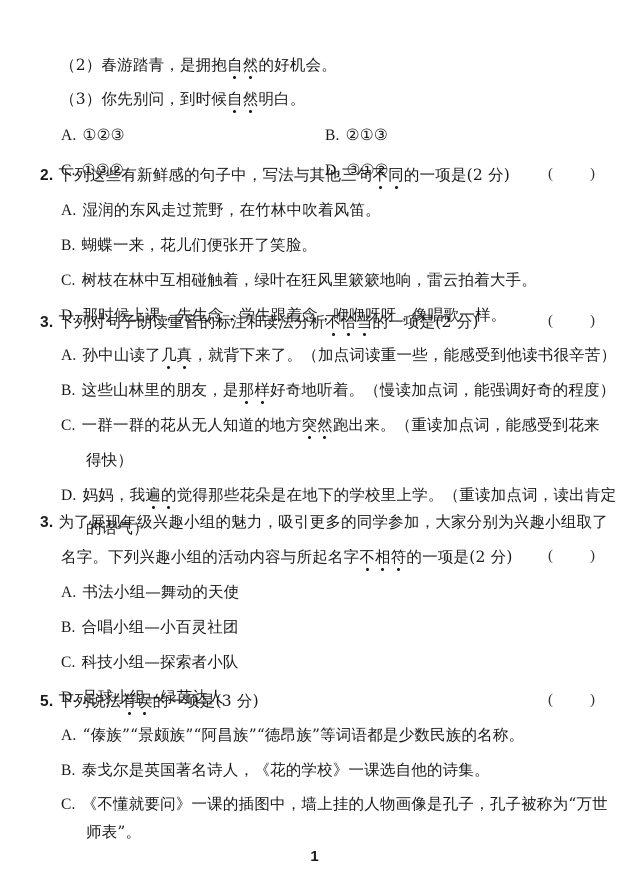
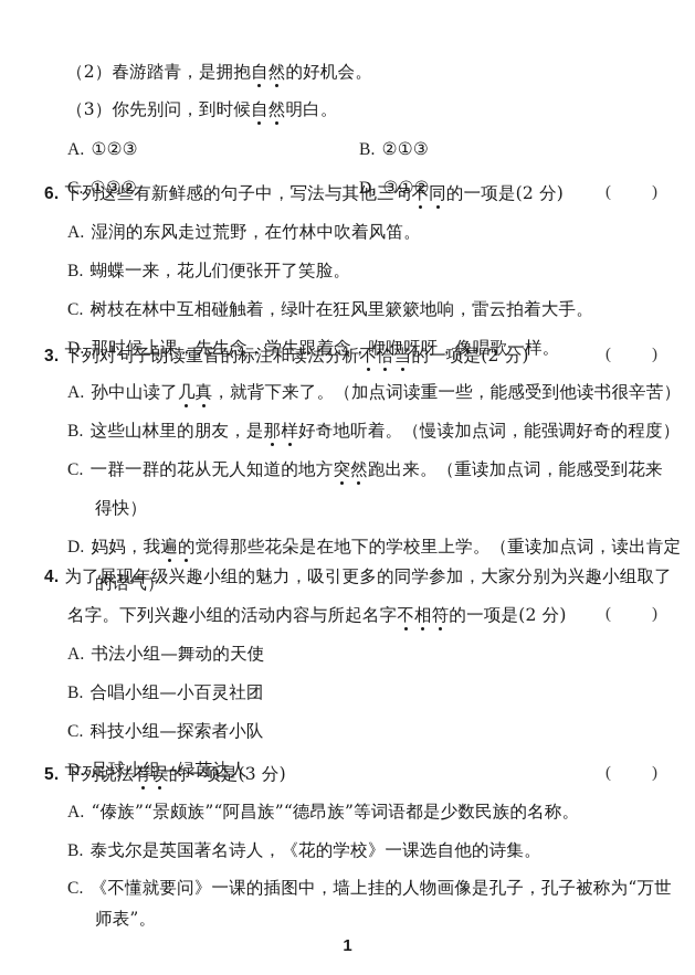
  （2）春游踏青，是拥抱自然的好机会。
  （3）你先别问，到时候自然明白。
  A. ①②③
  B. ②①③
  C. ①③②
  D. ③①
- 2. 下列这些有新鲜感的句子中，写法与其他三句不同的一项是(2 分)
+ 6. 下列这些有新鲜感的句子中，写法与其他三句不同的一项是(2 分)
  (
  )
  A. 湿润的东风走过荒野，在竹林中吹着风笛。
  B. 蝴蝶一来，花儿们便张开了笑脸。
  C. 树枝在林中互相碰触着，绿叶在狂风里簌簌地响，雷云拍着大手。
  D. 那时候上课，先生念，学生跟着念呀呀，像唱歌一样。
  3. 下列对句子朗读重音的标注和读法分析不恰当的一项是(2 分)
  (
  )
  A. 孙中山读了几真，就背下来了。（加点词读重一些，能感受到他读书很辛苦）
  B. 这些山林里的朋友，是那样好奇地听着。（慢读加点词，能强调好奇的程度）
  C. 一群一群的花从无人知道的地方突然跑出来。（重读加点词，能感受到花来
  得快）
  D. 妈妈，我遍的觉得那些花朵是在地下的学校里上学。（重读加点词，读出肯定
  的语气）
- 3. 为了展现年级兴趣小组的魅力，吸引更多的同学参加，大家分别为兴趣小组取了
+ 4. 为了展现年级兴趣小组的魅力，吸引更多的同学参加，大家分别为兴趣小组取了
  名字。下列兴趣小组的活动内容与所起名字不相符的一项是(2 分)
  (
  )
  A. 书法小组—舞动的天使
  B. 合唱小组—小百灵社团
  C. 科技小组—探索者小队
  D. 足球—绿茵达人
  5. 下列说法有误的一项是(3 分)
  (
  )
  A. “傣族”“景颇族”“阿昌族”“德昂族”等词语都是少数民族的名称。
  B. 泰戈尔是英国著名诗人，《花的学校》一课选自他的诗集。
  C. 《不懂就要问》一课的插图中，墙上挂的人物画像是孔子，孔子被称为“万世
  师表”。
  1
